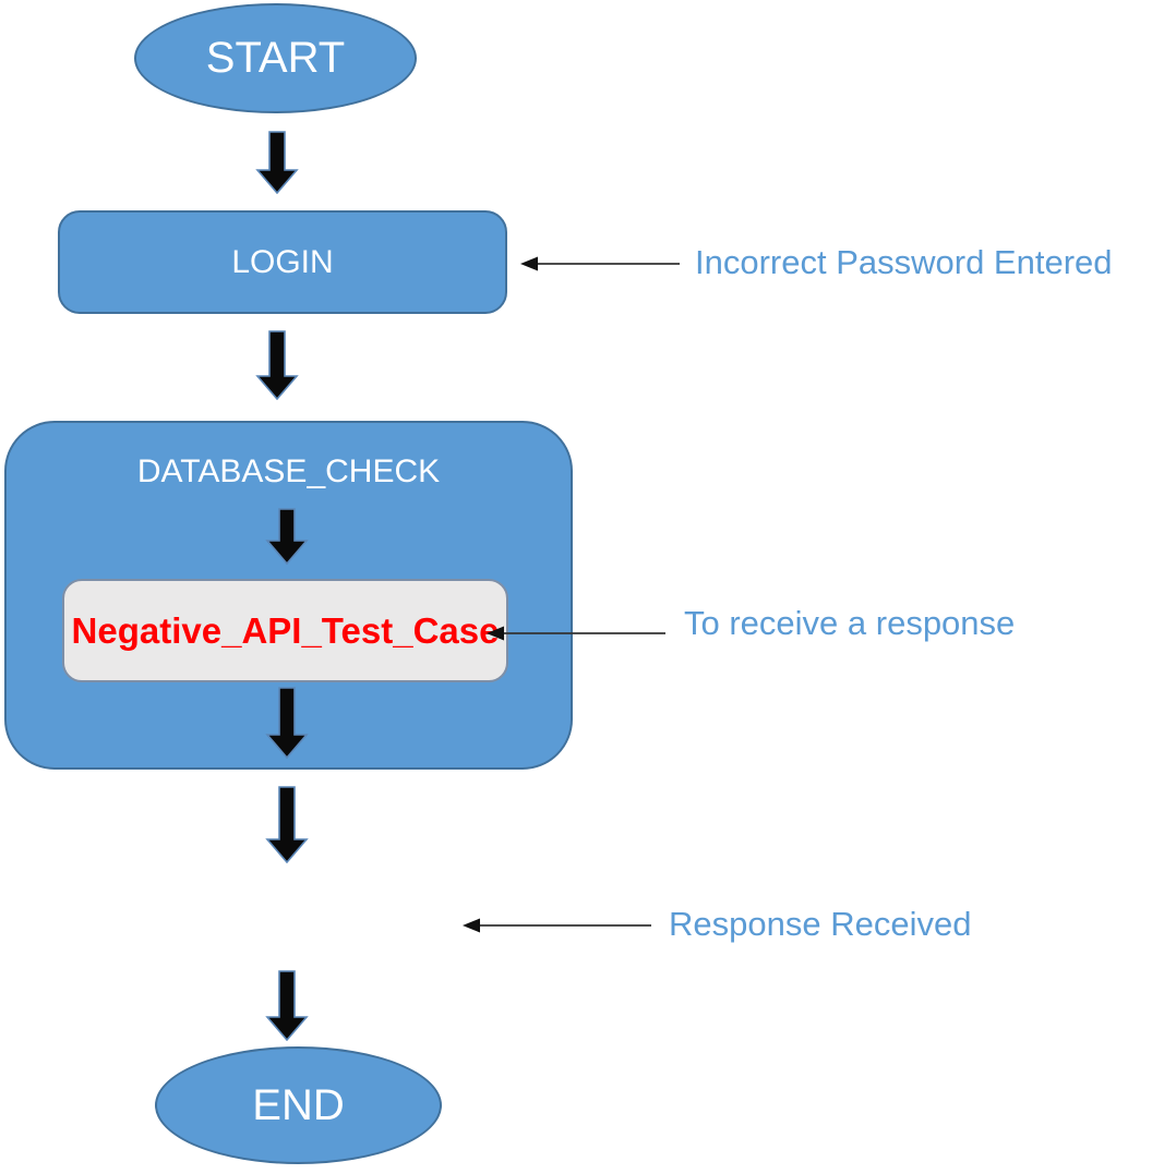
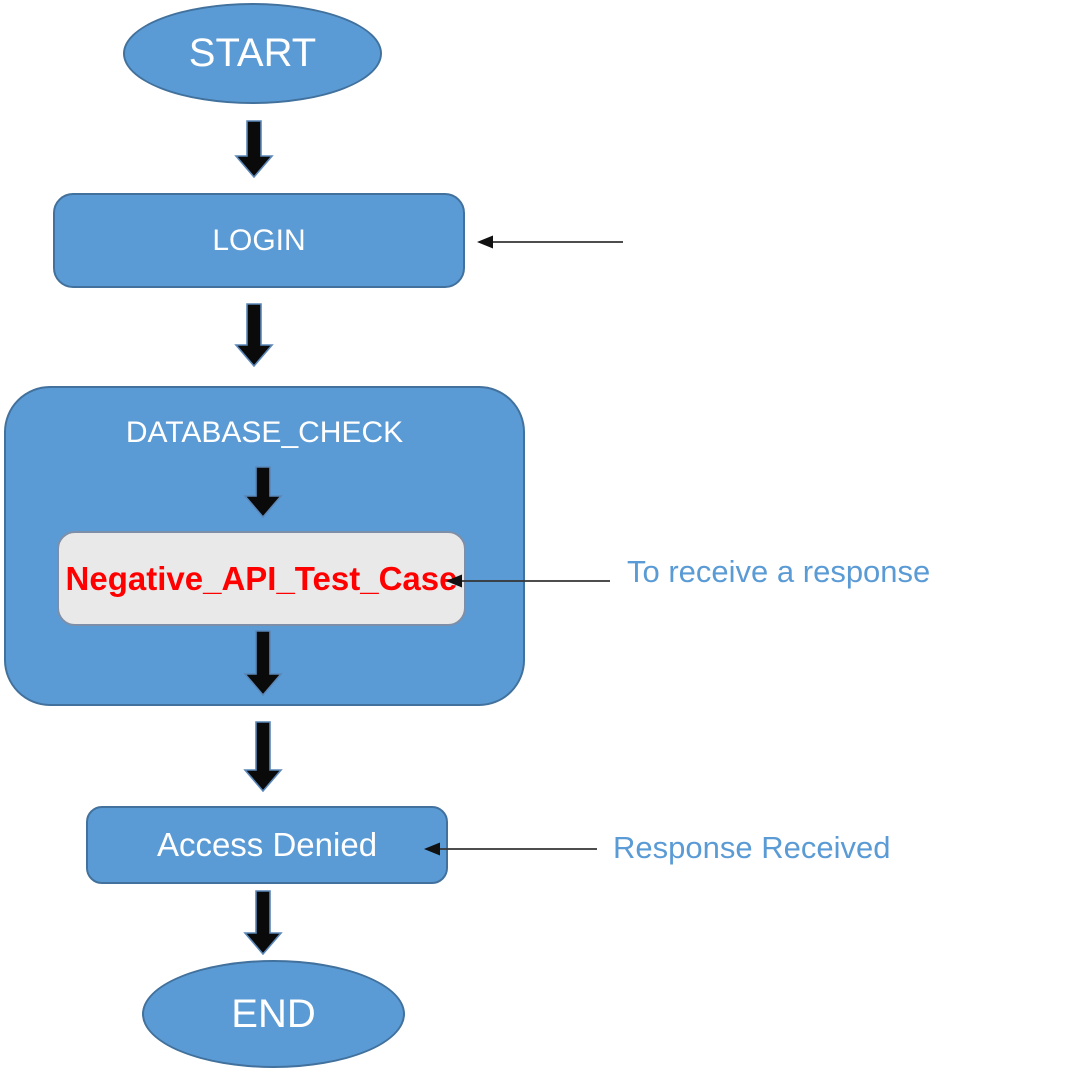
  START
  LOGIN
- Incorrect Password Entered
  DATABASE_CHECK
  Negative_API_Test_Case
  To receive a response
+ Access Denied
  Response Received
  END
